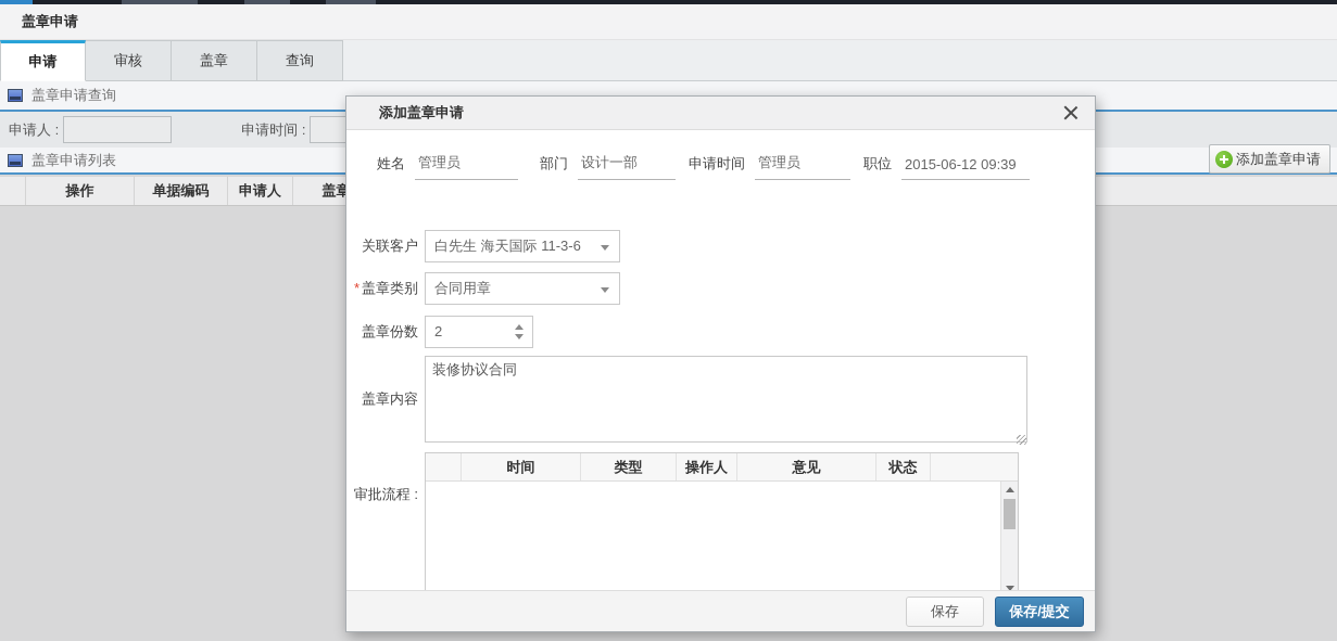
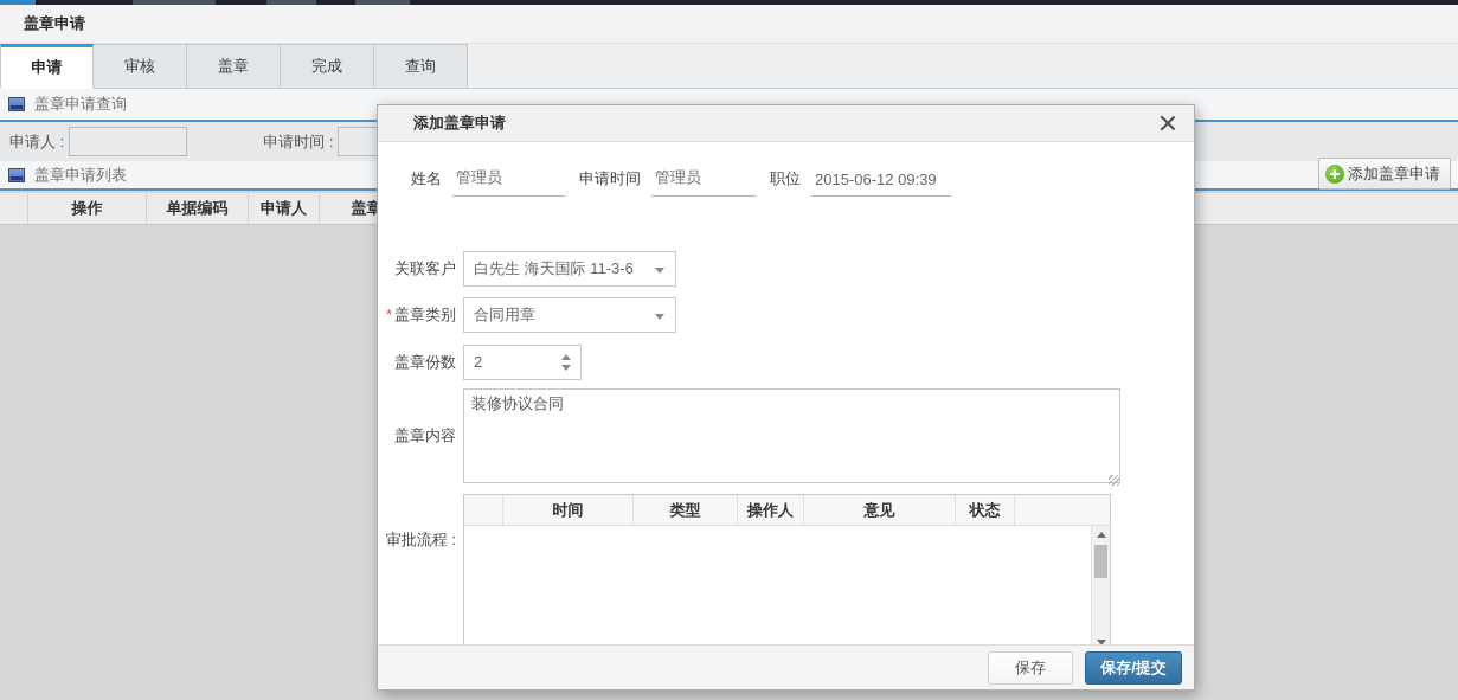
  盖章申请
  申请
  审核
  盖章
+ 完成
  查询
  盖章申请查询
  申请人 :
  申请时间 :
  盖章申请列表
  添加盖章申请
  操作
  单据编码
  申请人
  盖章
  添加盖章申请
  姓名
  管理员
- 部门
- 设计一部
  申请时间
  管理员
  职位
  2015-06-12 09:39
  关联客户
  白先生 海天国际 11-3-6
  * 盖章类别
  合同用章
  盖章份数
  2
  盖章内容
  装修协议合同
  审批流程 :
  时间
  类型
  操作人
  意见
  状态
  保存
  保存/提交
